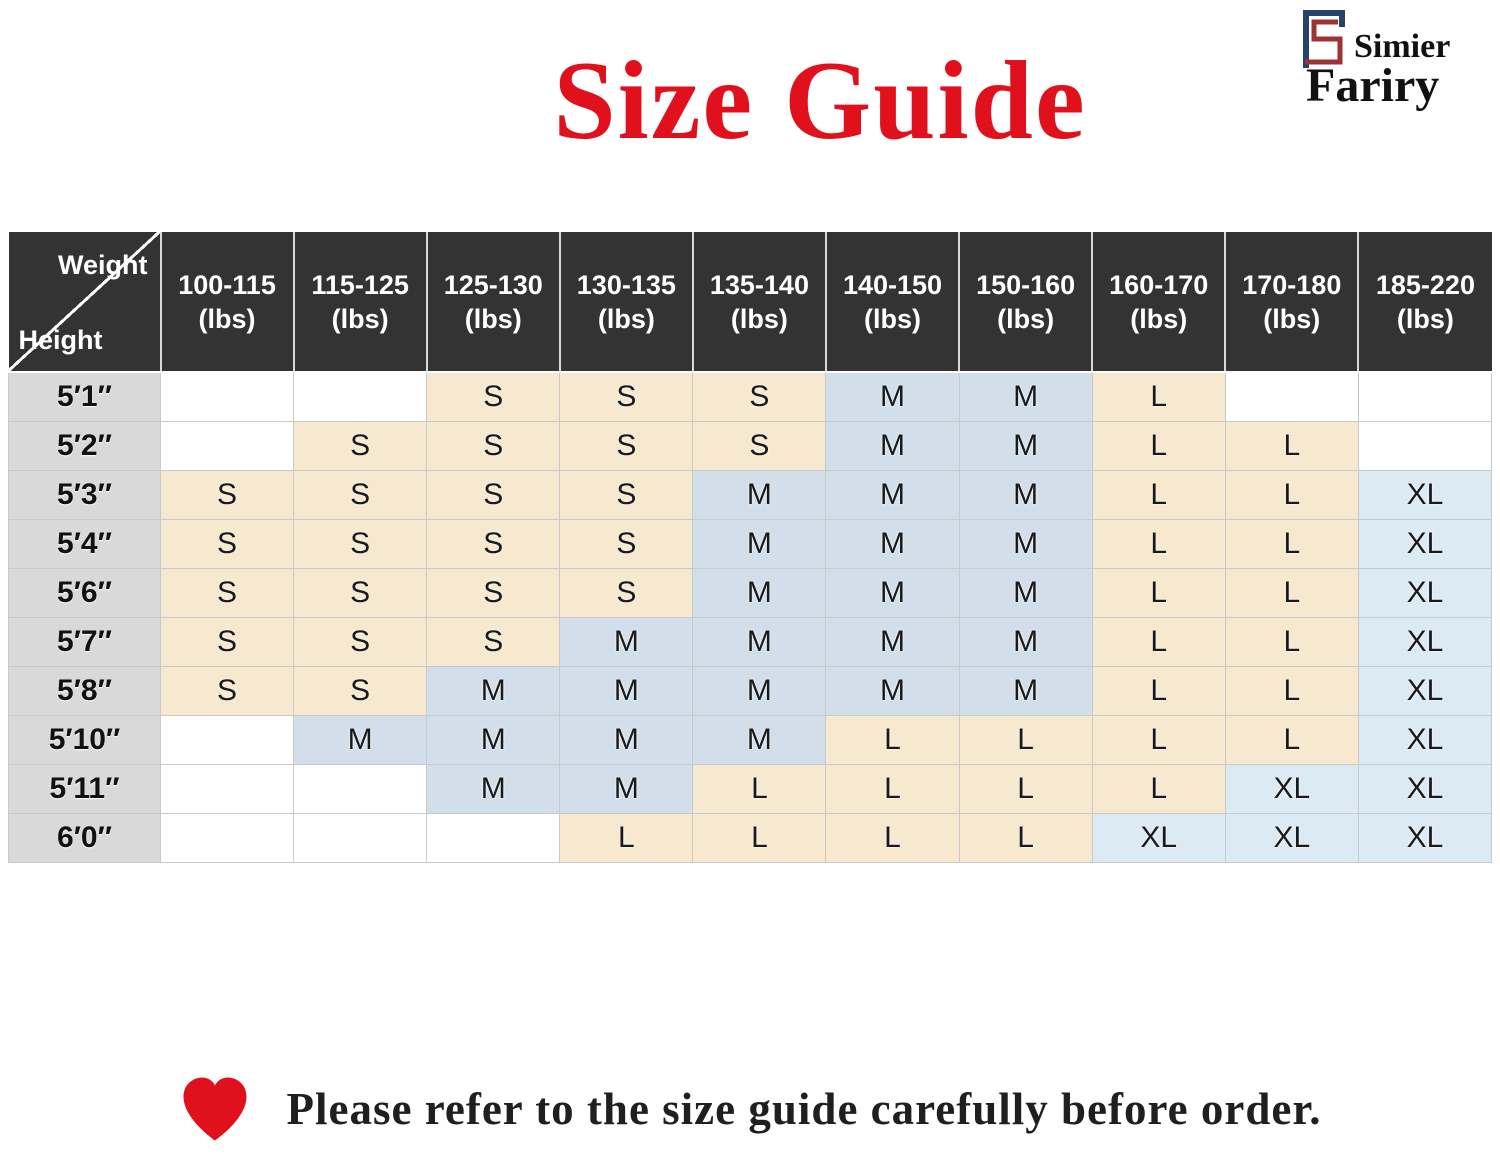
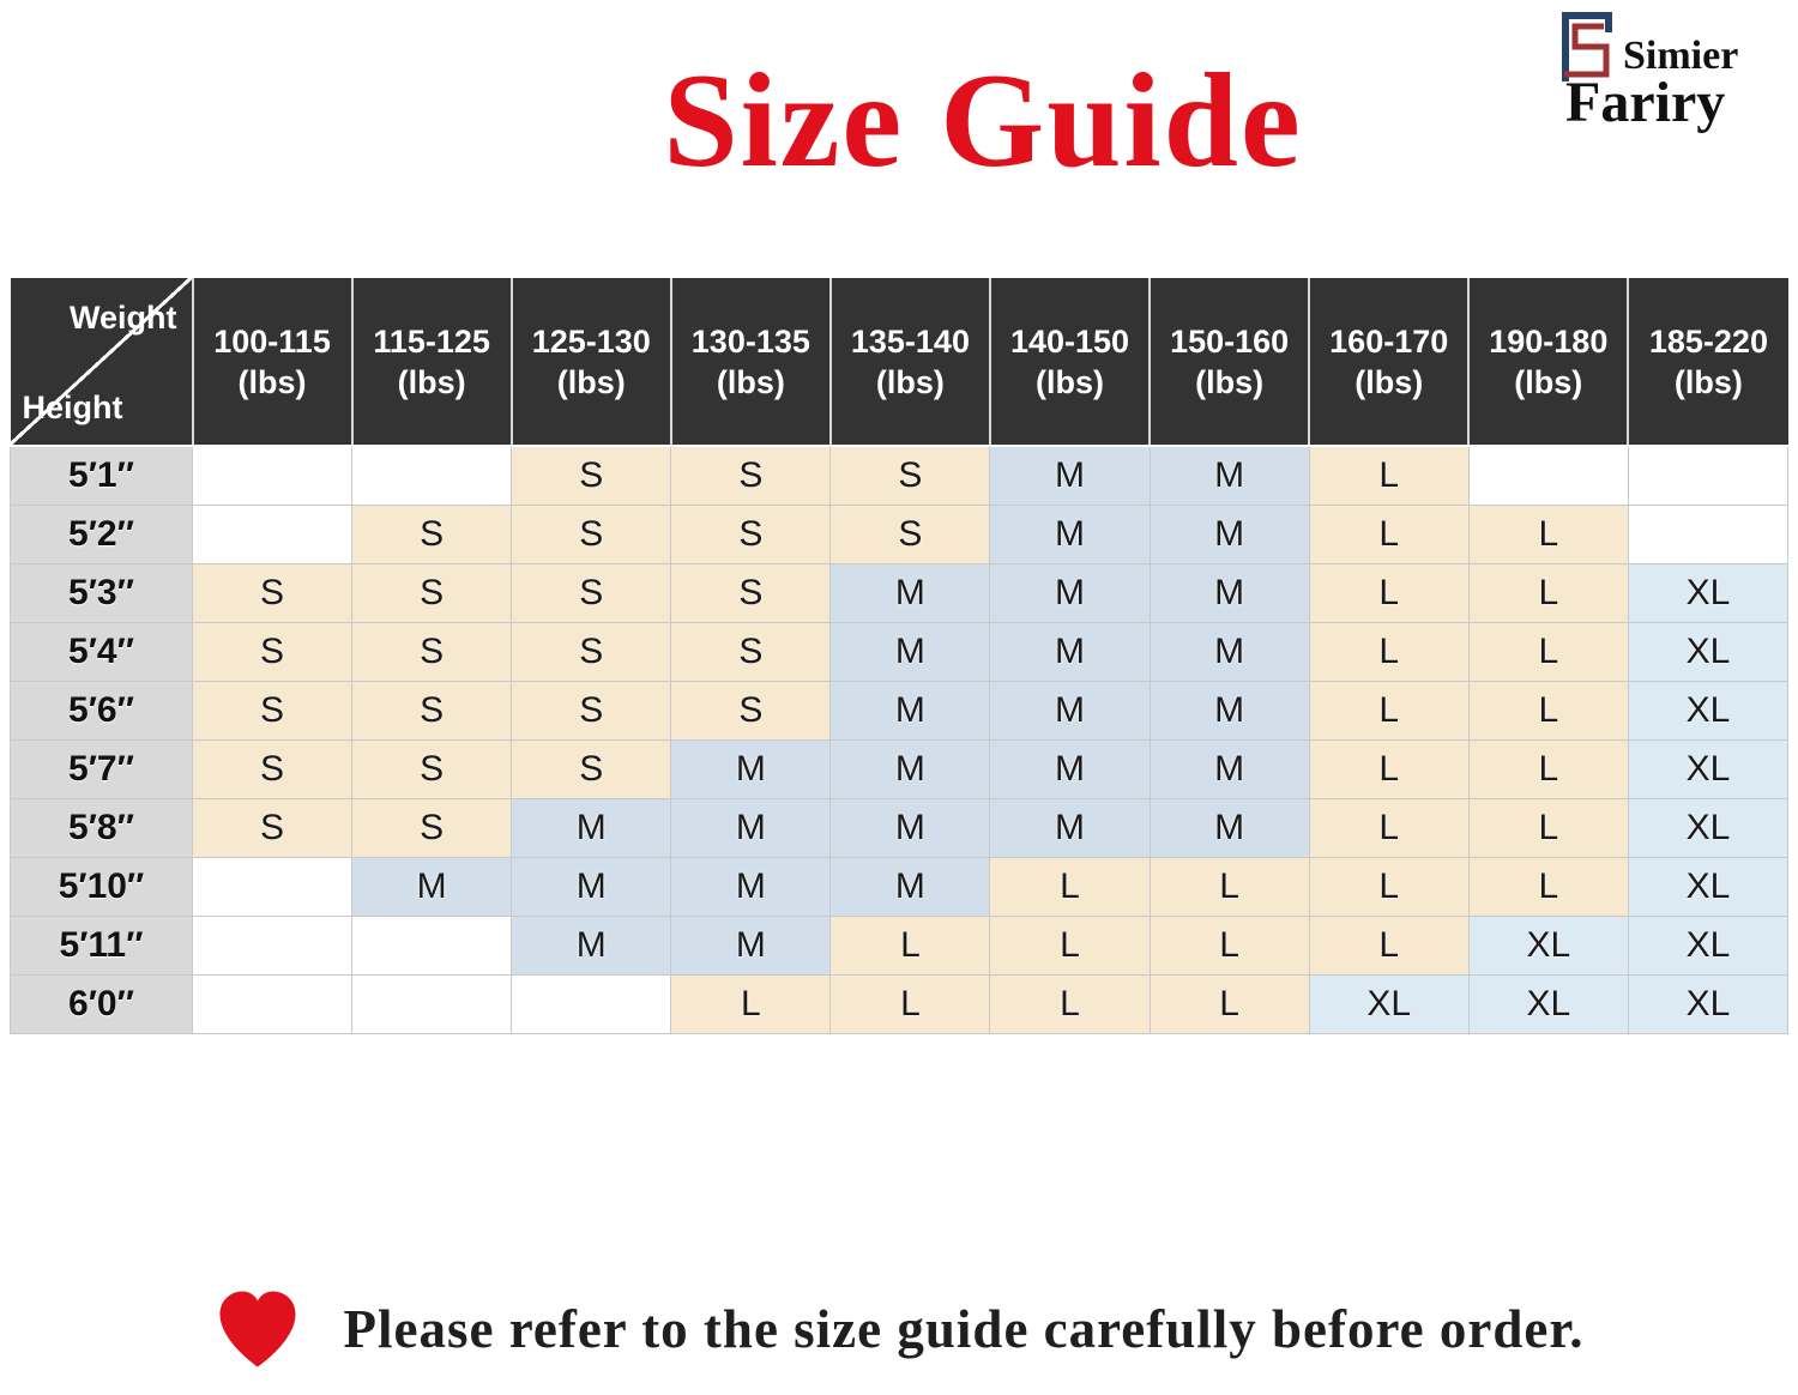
  Size Guide
  Simier
  Fariry
- Weight Height	100-115(lbs)	115-125(lbs)	125-130(lbs)	130-135(lbs)	135-140(lbs)	140-150(lbs)	150-160(lbs)	160-170(lbs)	170-180(lbs)	185-220(lbs)
+ Weight Height	100-115(lbs)	115-125(lbs)	125-130(lbs)	130-135(lbs)	135-140(lbs)	140-150(lbs)	150-160(lbs)	160-170(lbs)	190-180(lbs)	185-220(lbs)
  5′1″			S	S	S	M	M	L
  5′2″		S	S	S	S	M	M	L	L
  5′3″	S	S	S	S	M	M	M	L	L	XL
  5′4″	S	S	S	S	M	M	M	L	L	XL
  5′6″	S	S	S	S	M	M	M	L	L	XL
  5′7″	S	S	S	M	M	M	M	L	L	XL
  5′8″	S	S	M	M	M	M	M	L	L	XL
  5′10″		M	M	M	M	L	L	L	L	XL
  5′11″			M	M	L	L	L	L	XL	XL
  6′0″				L	L	L	L	XL	XL	XL
  Please refer to the size guide carefully before order.
